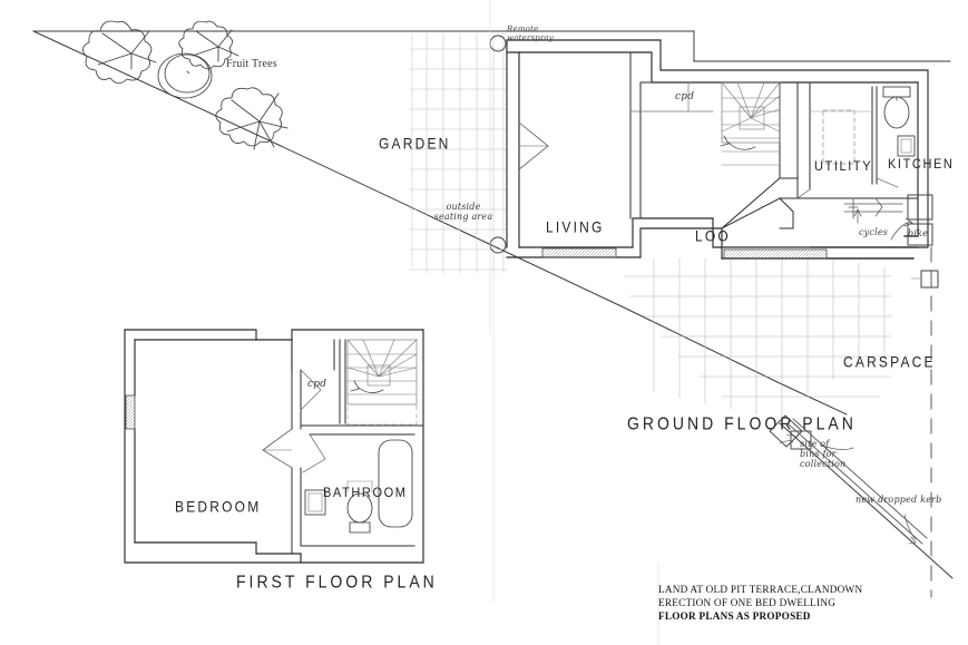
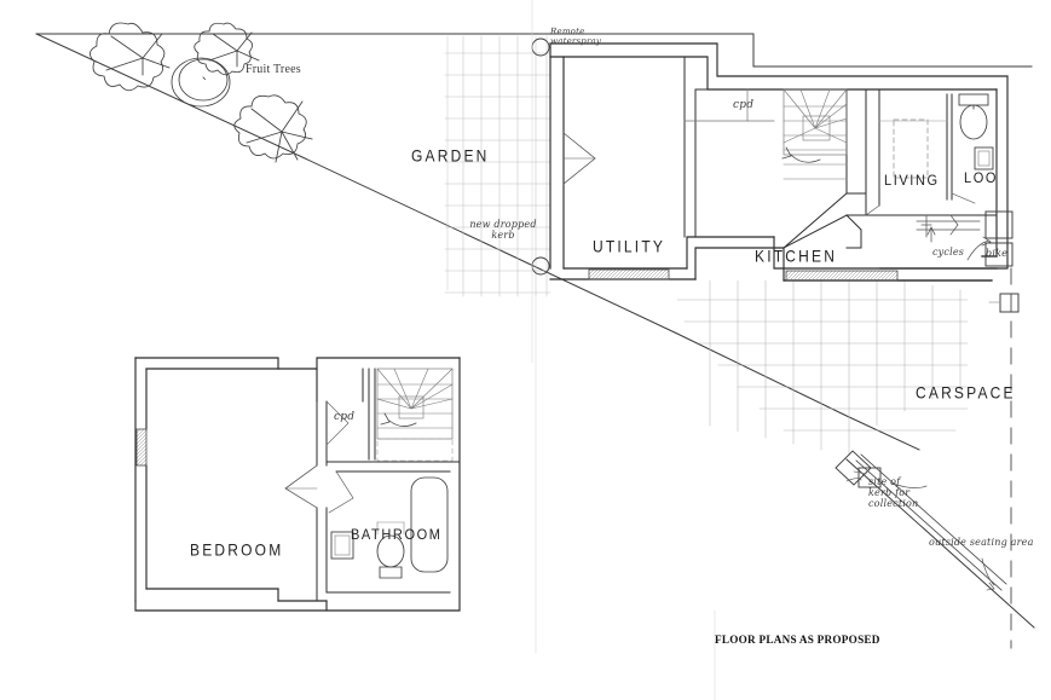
  GARDEN
  CARSPACE
  Fruit Trees
- LIVING
+ UTILITY
- LOO
+ KITCHEN
- UTILITY
+ LIVING
- KITCHEN
+ LOO
  cpd
  cycles
  bike
- outside seating area
+ new dropped kerb
- site of bins for collection
+ site of kerb for collection
- new dropped kerb
+ outside seating area
  Remote waterspray
  BEDROOM
  BATHROOM
  cpd
- GROUND FLOOR PLAN
- FIRST FLOOR PLAN
- LAND AT OLD PIT TERRACE,CLANDOWN
- ERECTION OF ONE BED DWELLING
  FLOOR PLANS AS PROPOSED
